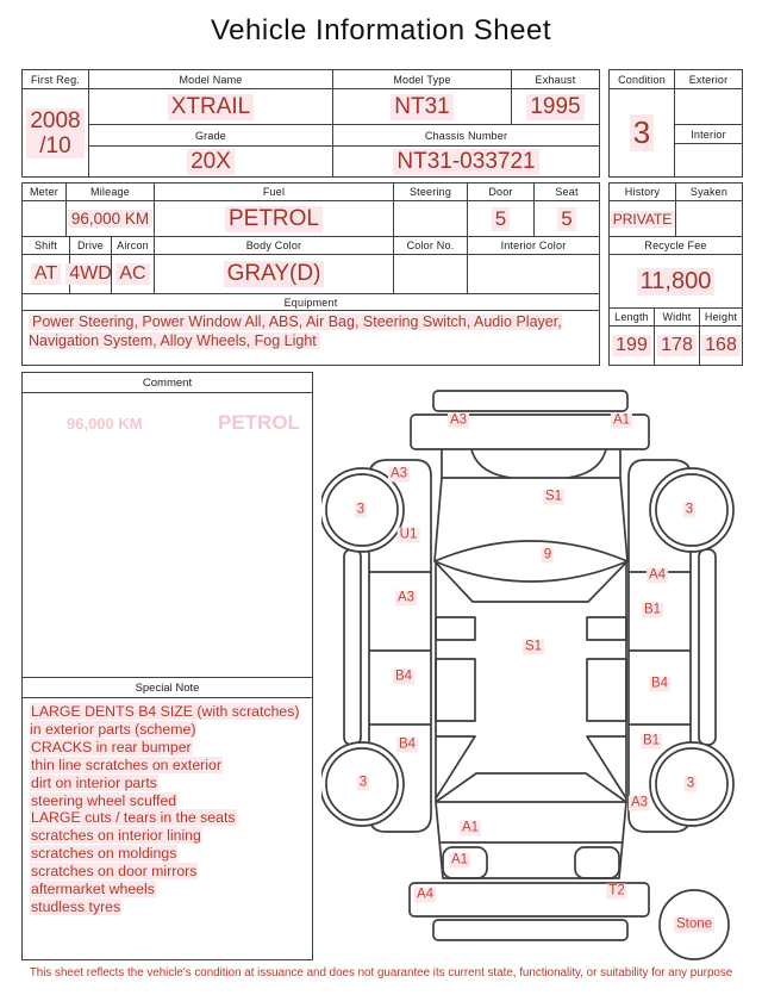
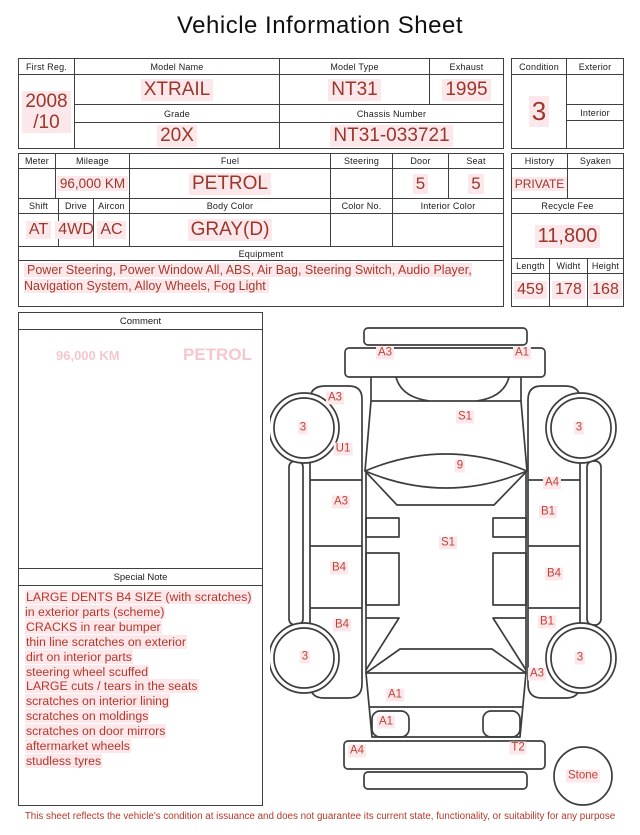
  Vehicle Information Sheet
  First Reg.
  Model Name
  Model Type
  Exhaust
  2008
  /10
  XTRAIL
  NT31
  1995
  Grade
  Chassis Number
  20X
  NT31-033721
  Condition
  Exterior
  3
  Interior
  Meter
  Mileage
  Fuel
  Steering
  Door
  Seat
  96,000 KM
  PETROL
  5
  5
  Shift
  Drive
  Aircon
  Body Color
  Color No.
  Interior Color
  AT
  4WD
  AC
  GRAY(D)
  Equipment
  Power Steering, Power Window All, ABS, Air Bag, Steering Switch, Audio Player, Navigation System, Alloy Wheels, Fog Light
  History
  Syaken
  PRIVATE
  Recycle Fee
  11,800
  Length
  Widht
  Height
- 199
+ 459
  178
  168
  Comment
  Special Note
  LARGE DENTS B4 SIZE (with scratches) in exterior parts (scheme)
  CRACKS in rear bumper
  thin line scratches on exterior
  dirt on interior parts
  steering wheel scuffed
  LARGE cuts / tears in the seats
  scratches on interior lining
  scratches on moldings
  scratches on door mirrors
  aftermarket wheels
  studless tyres
  96,000 KM
  PETROL
  A3
  A1
  A3
  3
  3
  S1
  U1
  9
  A3
  A4
  B1
  S1
  B4
  B4
  B4
  B1
  3
  3
  A3
  A1
  A1
  A4
  T2
  Stone
  This sheet reflects the vehicle's condition at issuance and does not guarantee its current state, functionality, or suitability for any purpose
